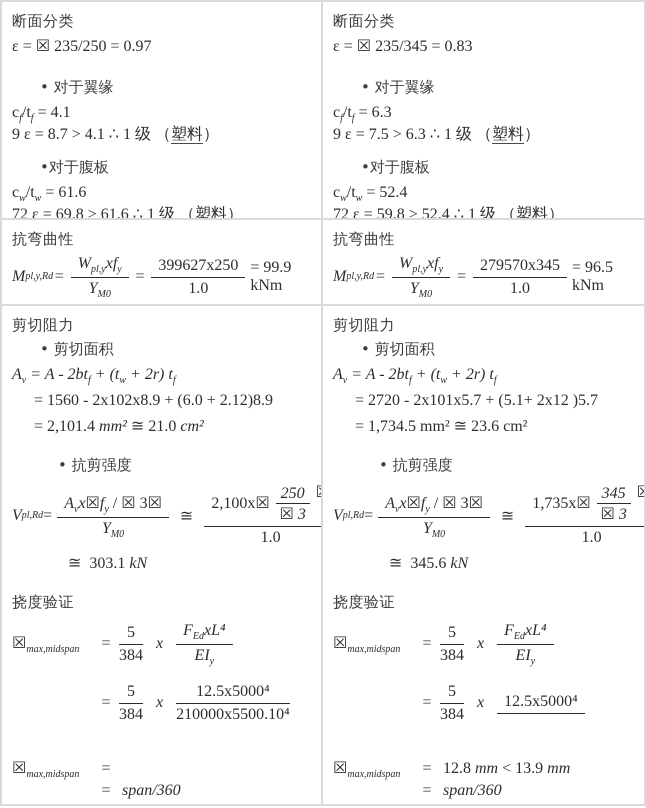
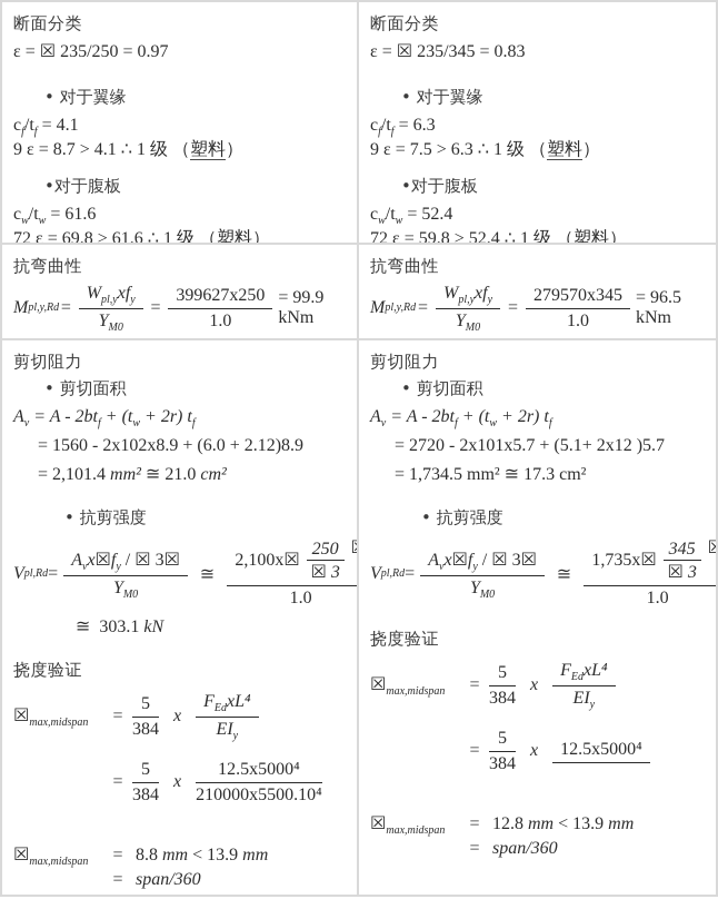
  断面分类
  ε = ☒ 235/250 = 0.97
  • 对于翼缘
  cf/tf = 4.1
  9 ε = 8.7 > 4.1 ∴ 1 级 （塑料）
  •对于腹板
  cw/tw = 61.6
  72 ε = 69.8 > 61.6 ∴ 1 级 （塑料）
  断面分类
  ε = ☒ 235/345 = 0.83
  • 对于翼缘
  cf/tf = 6.3
  9 ε = 7.5 > 6.3 ∴ 1 级 （塑料）
  •对于腹板
  cw/tw = 52.4
  72 ε = 59.8 > 52.4 ∴ 1 级 （塑料）
  抗弯曲性
  M
  pl,y,Rd
  =
  Wpl,yxfy
  YM0
  =
  399627x250
  1.0
  = 99.9 kNm
  抗弯曲性
  M
  pl,y,Rd
  =
  Wpl,yxfy
  YM0
  =
  279570x345
  1.0
  = 96.5 kNm
  剪切阻力
  • 剪切面积
  Av = A - 2btf + (tw + 2r) tf
  = 1560 - 2x102x8.9 + (6.0 + 2.12)8.9
  = 2,101.4 mm² ≅ 21.0 cm²
  • 抗剪强度
  V
  pl,Rd
  =
  Avx☒fy / ☒ 3☒
  YM0
  ≅
  2,100x☒
  250
  ☒ 3
  1.0
  ≅ 303.1 kN
  挠度验证
  ☒max,midspan
  =
  5
  384
  x
  FEdxL⁴
  EIy
  =
  5
  384
  x
  12.5x5000⁴
  210000x5500.10⁴
  ☒max,midspan
  =
+ 8.8 mm < 13.9 mm
  =
  span/360
  剪切阻力
  • 剪切面积
  Av = A - 2btf + (tw + 2r) tf
  = 2720 - 2x101x5.7 + (5.1+ 2x12 )5.7
- = 1,734.5 mm² ≅ 23.6 cm²
+ = 1,734.5 mm² ≅ 17.3 cm²
  • 抗剪强度
  V
  pl,Rd
  =
  Avx☒fy / ☒ 3☒
  YM0
  ≅
  1,735x☒
  345
  ☒ 3
  ☒
  1.0
- ≅ 345.6 kN
  挠度验证
  ☒max,midspan
  =
  5
  384
  x
  FEdxL⁴
  EIy
  =
  5
  384
  x
  12.5x5000⁴
  ☒max,midspan
  =
  12.8 mm < 13.9 mm
  =
  span/360
